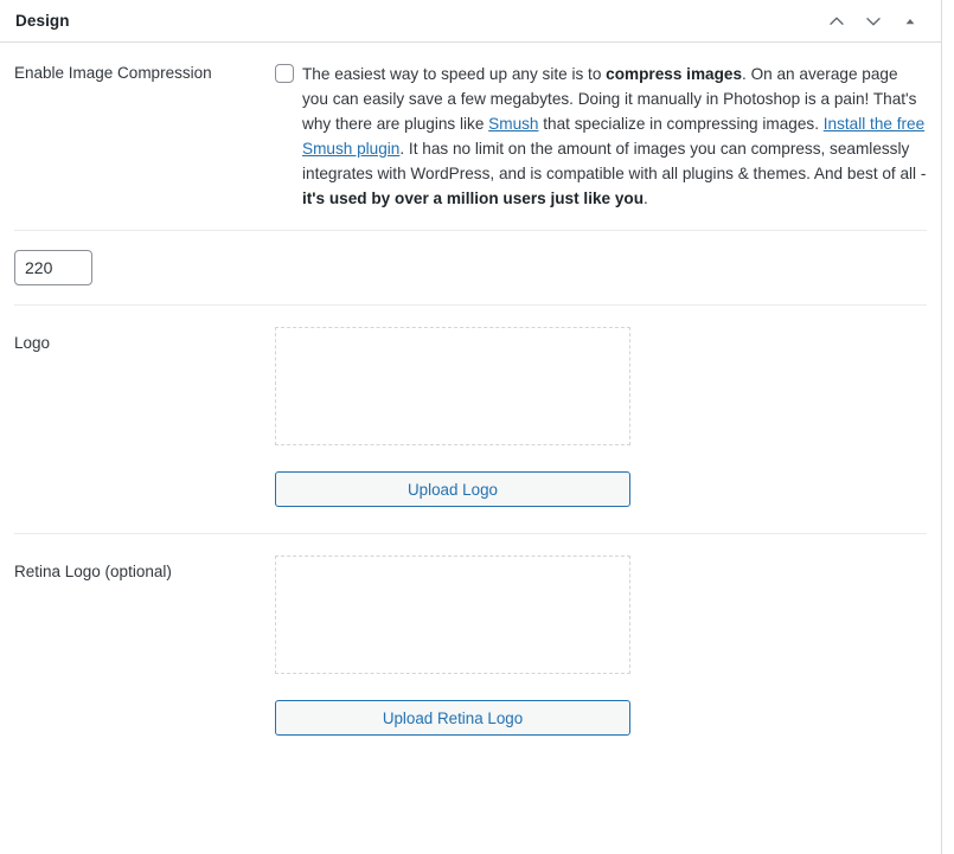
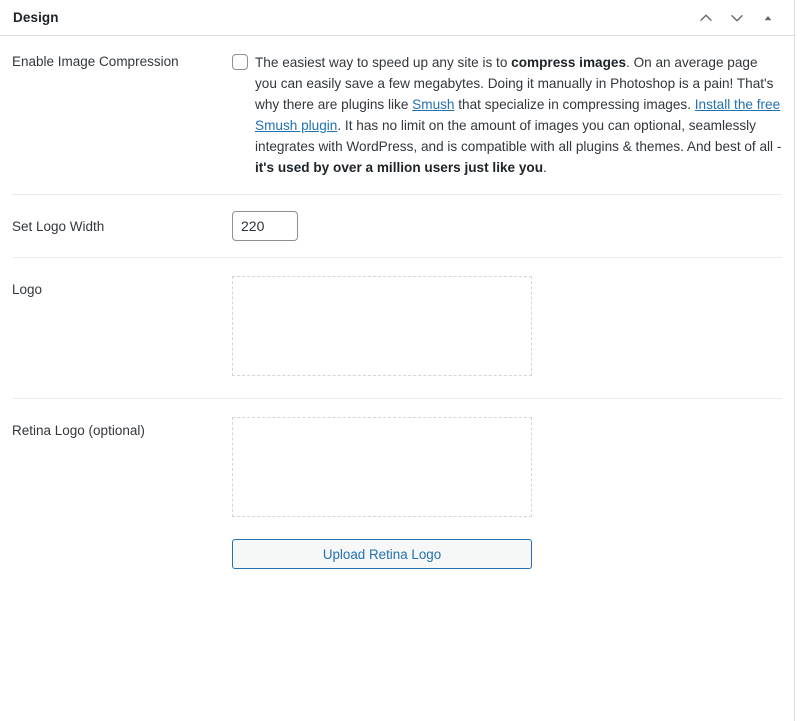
  Design
  Enable Image Compression
- The easiest way to speed up any site is to compress images. On an average page you can easily save a few megabytes. Doing it manually in Photoshop is a pain! That's why there are plugins like Smush that specialize in compressing images. Install the free Smush plugin. It has no limit on the amount of images you can compress, seamlessly integrates with WordPress, and is compatible with all plugins & themes. And best of all - it's used by over a million users just like you.
+ The easiest way to speed up any site is to compress images. On an average page you can easily save a few megabytes. Doing it manually in Photoshop is a pain! That's why there are plugins like Smush that specialize in compressing images. Install the free Smush plugin. It has no limit on the amount of images you can optional, seamlessly integrates with WordPress, and is compatible with all plugins & themes. And best of all - it's used by over a million users just like you.
+ Set Logo Width
  220
  Logo
- Upload Logo
  Retina Logo (optional)
  Upload Retina Logo
